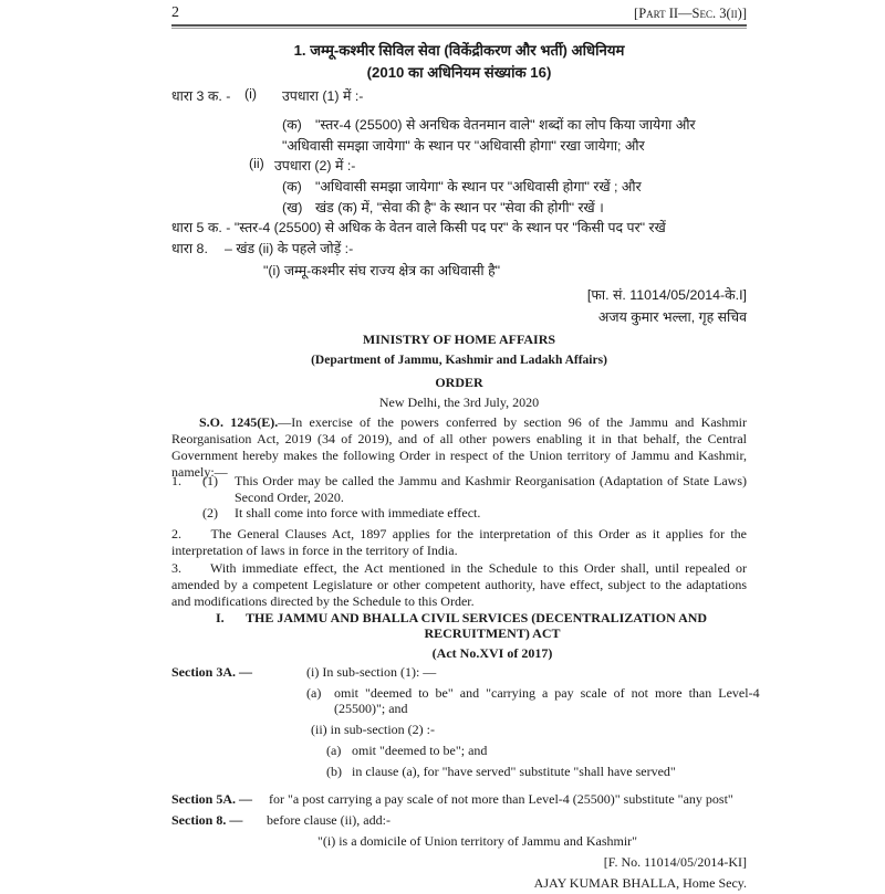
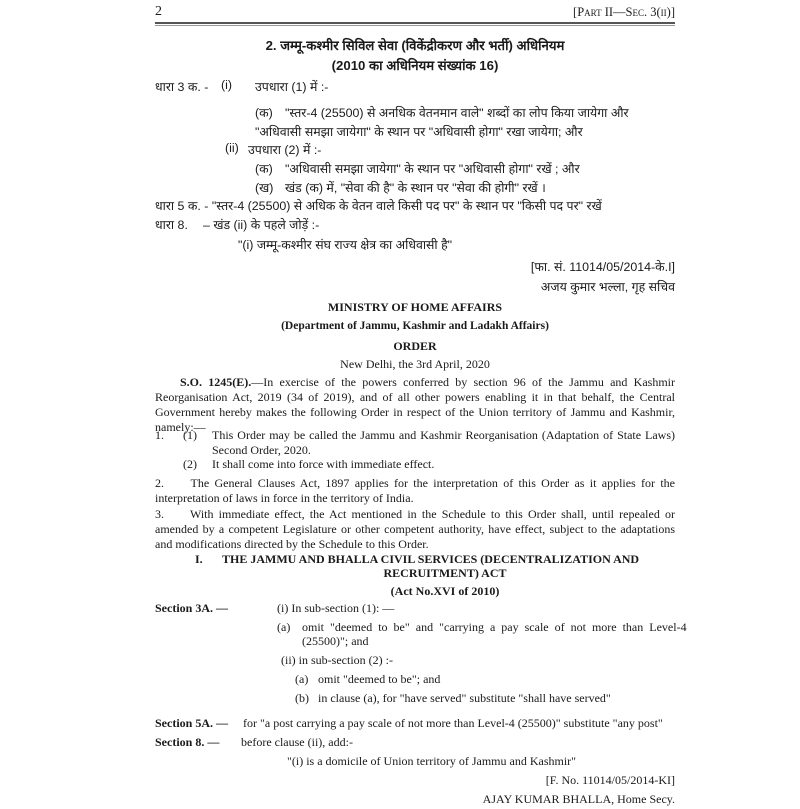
  2
  [Part II—Sec. 3(ii)]
- 1. जम्मू-कश्मीर सिविल सेवा (विकेंद्रीकरण और भर्ती) अधिनियम
+ 2. जम्मू-कश्मीर सिविल सेवा (विकेंद्रीकरण और भर्ती) अधिनियम
  (2010 का अधिनियम संख्यांक 16)
  धारा 3 क. -
  (i)
  उपधारा (1) में :-
  (क)
  "स्तर-4 (25500) से अनधिक वेतनमान वाले" शब्दों का लोप किया जायेगा और
  "अधिवासी समझा जायेगा" के स्थान पर "अधिवासी होगा" रखा जायेगा; और
  (ii)
  उपधारा (2) में :-
  (क)
  "अधिवासी समझा जायेगा" के स्थान पर "अधिवासी होगा" रखें ; और
  (ख)
  खंड (क) में, "सेवा की है" के स्थान पर "सेवा की होगी" रखें ।
  धारा 5 क. - "स्तर-4 (25500) से अधिक के वेतन वाले किसी पद पर" के स्थान पर "किसी पद पर" रखें
  धारा 8.
  – खंड (ii) के पहले जोड़ें :-
  "(i) जम्मू-कश्मीर संघ राज्य क्षेत्र का अधिवासी है"
  [फा. सं. 11014/05/2014-के.I]
  अजय कुमार भल्ला, गृह सचिव
  MINISTRY OF HOME AFFAIRS
  (Department of Jammu, Kashmir and Ladakh Affairs)
  ORDER
- New Delhi, the 3rd July, 2020
+ New Delhi, the 3rd April, 2020
  S.O. 1245(E).—In exercise of the powers conferred by section 96 of the Jammu and Kashmir Reorganisation Act, 2019 (34 of 2019), and of all other powers enabling it in that behalf, the Central Government hereby makes the following Order in respect of the Union territory of Jammu and Kashmir, namely:—
  1.
  (1)
  This Order may be called the Jammu and Kashmir Reorganisation (Adaptation of State Laws) Second Order, 2020.
  (2)
  It shall come into force with immediate effect.
  2. The General Clauses Act, 1897 applies for the interpretation of this Order as it applies for the interpretation of laws in force in the territory of India.
  3. With immediate effect, the Act mentioned in the Schedule to this Order shall, until repealed or amended by a competent Legislature or other competent authority, have effect, subject to the adaptations and modifications directed by the Schedule to this Order.
  I.
  THE JAMMU AND BHALLA CIVIL SERVICES (DECENTRALIZATION AND
  RECRUITMENT) ACT
- (Act No.XVI of 2017)
+ (Act No.XVI of 2010)
  Section 3A. —
  (i) In sub-section (1): —
  (a)
  omit "deemed to be" and "carrying a pay scale of not more than Level-4
  (25500)"; and
  (ii) in sub-section (2) :-
  (a)
  omit "deemed to be"; and
  (b)
  in clause (a), for "have served" substitute "shall have served"
  Section 5A. —
  for "a post carrying a pay scale of not more than Level-4 (25500)" substitute "any post"
  Section 8. —
  before clause (ii), add:-
  "(i) is a domicile of Union territory of Jammu and Kashmir"
  [F. No. 11014/05/2014-KI]
  AJAY KUMAR BHALLA, Home Secy.
